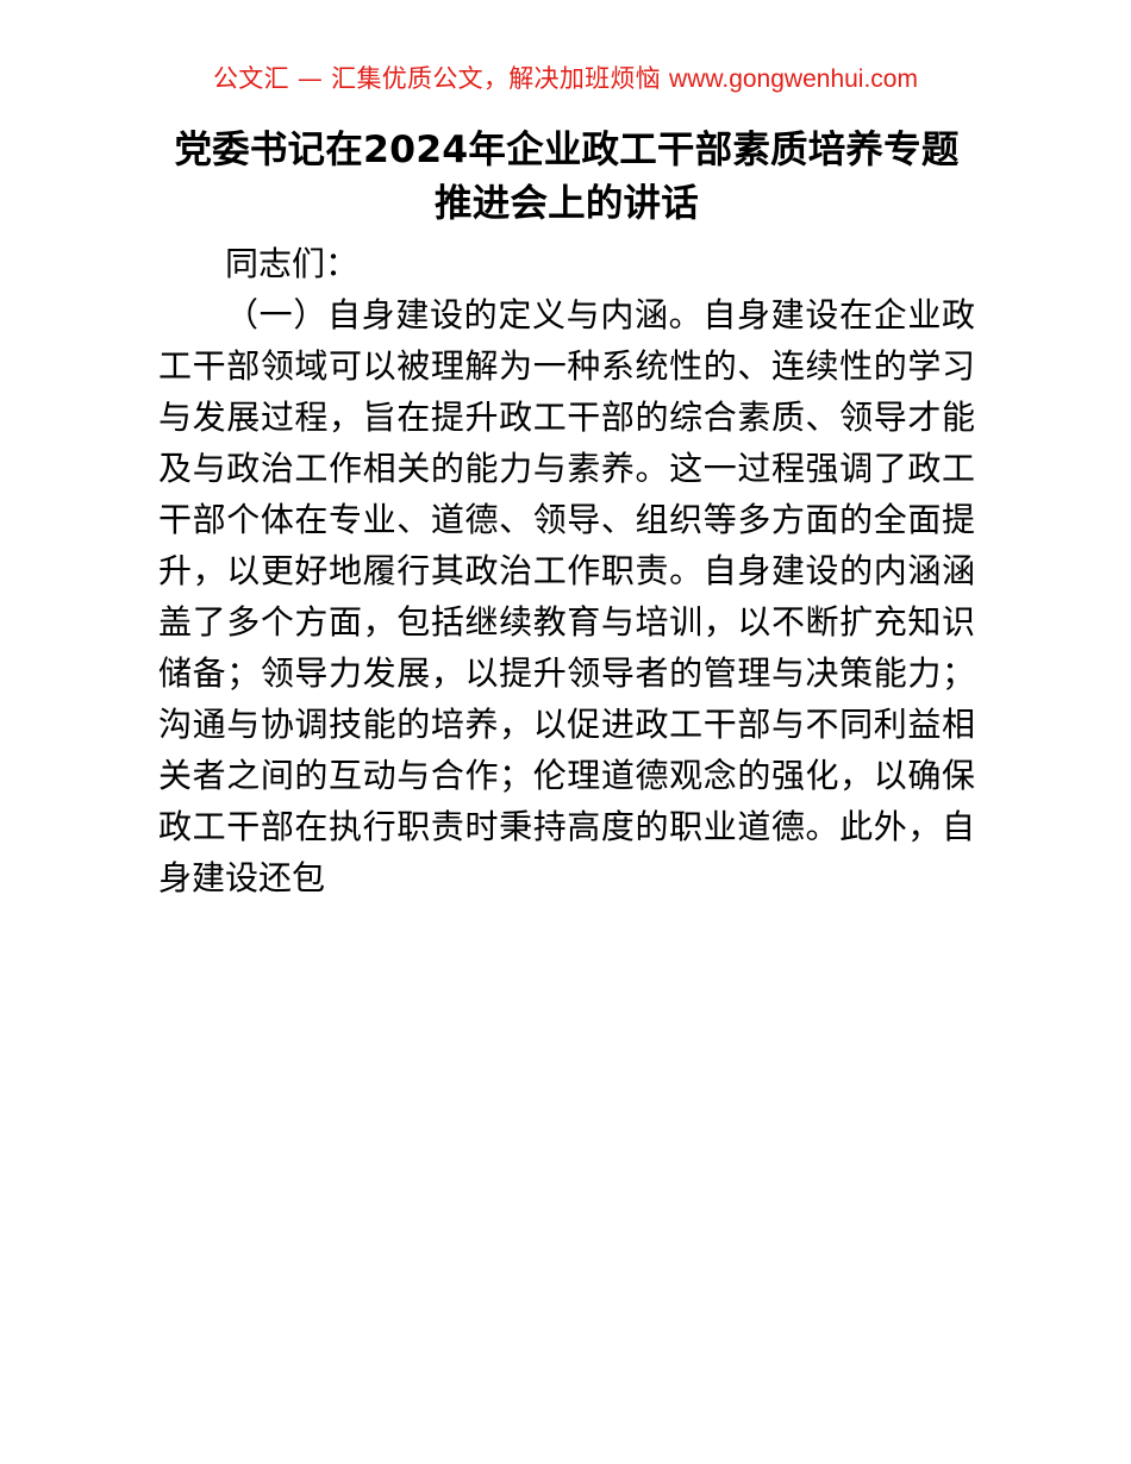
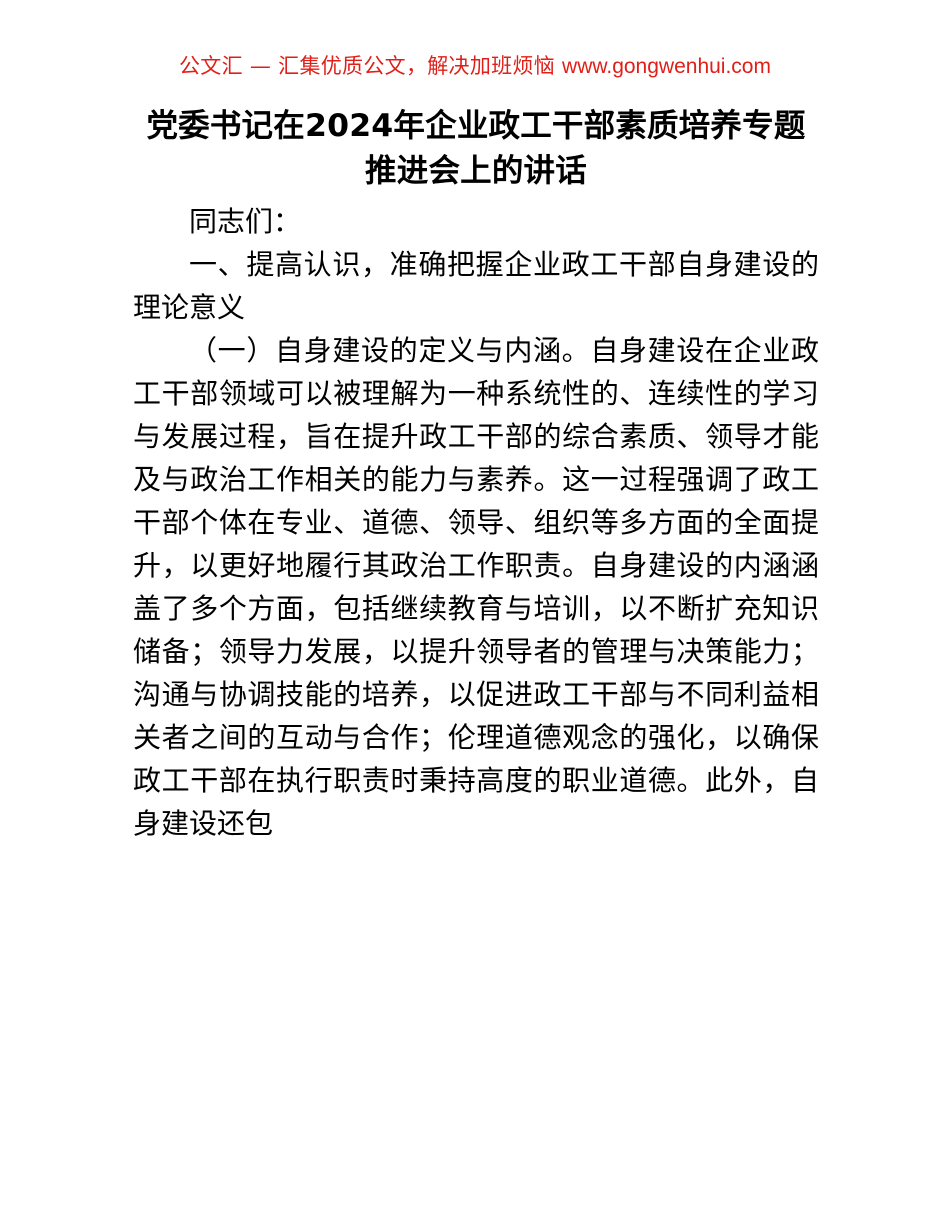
  公文汇 — 汇集优质公文，解决加班烦恼 www.gongwenhui.com
  党委书记在2024年企业政工干部素质培养专题推进会上的讲话
  同志们：
+ 一、提高认识，准确把握企业政工干部自身建设的理论意义
  （一）自身建设的定义与内涵。自身建设在企业政工干部领域可以被理解为一种系统性的、连续性的学习与发展过程，旨在提升政工干部的综合素质、领导才能及与政治工作相关的能力与素养。这一过程强调了政工干部个体在专业、道德、领导、组织等多方面的全面提升，以更好地履行其政治工作职责。自身建设的内涵涵盖了多个方面，包括继续教育与培训，以不断扩充知识储备；领导力发展，以提升领导者的管理与决策能力；沟通与协调技能的培养，以促进政工干部与不同利益相关者之间的互动与合作；伦理道德观念的强化，以确保政工干部在执行职责时秉持高度的职业道德。此外，自身建设还包
